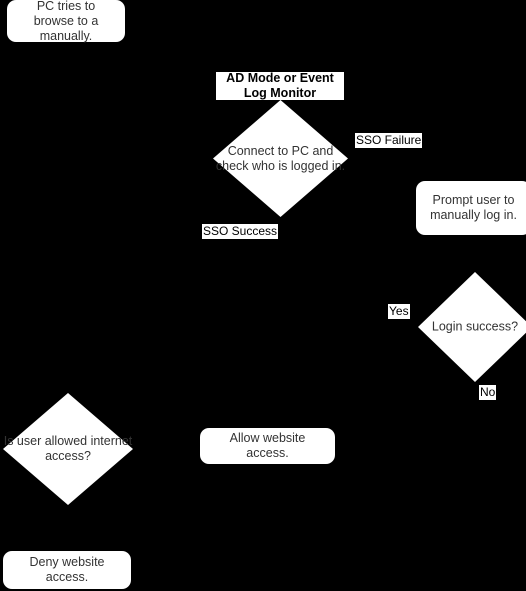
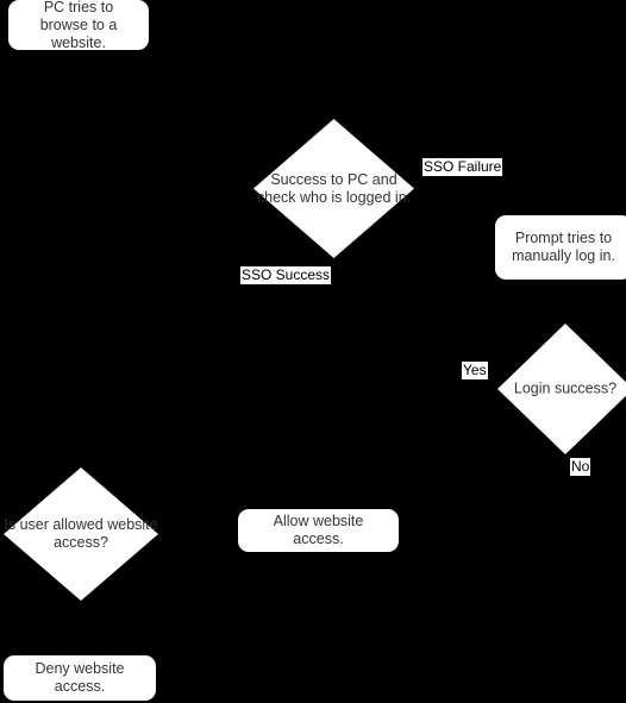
- PC tries to browse to a manually.
+ PC tries to browse to a website.
- AD Mode or Event Log Monitor
- Connect to PC and check who is logged in.
+ Success to PC and check who is logged in.
  SSO Failure
  SSO Success
- Prompt user to manually log in.
+ Prompt tries to manually log in.
  Login success?
  Yes
  No
- Is user allowed internet access?
+ Is user allowed website access?
  Allow website access.
  Deny website access.
